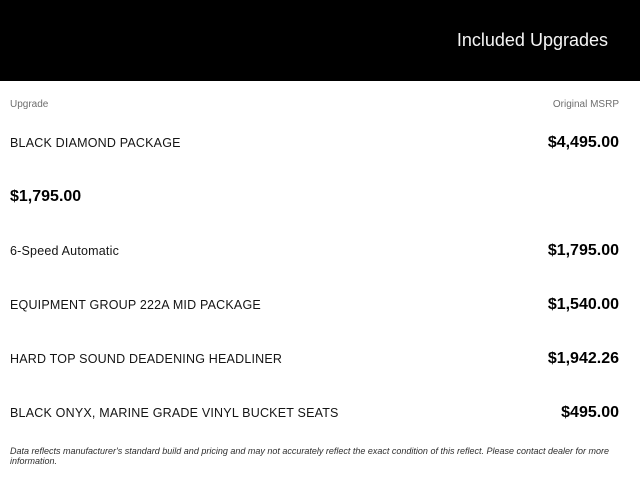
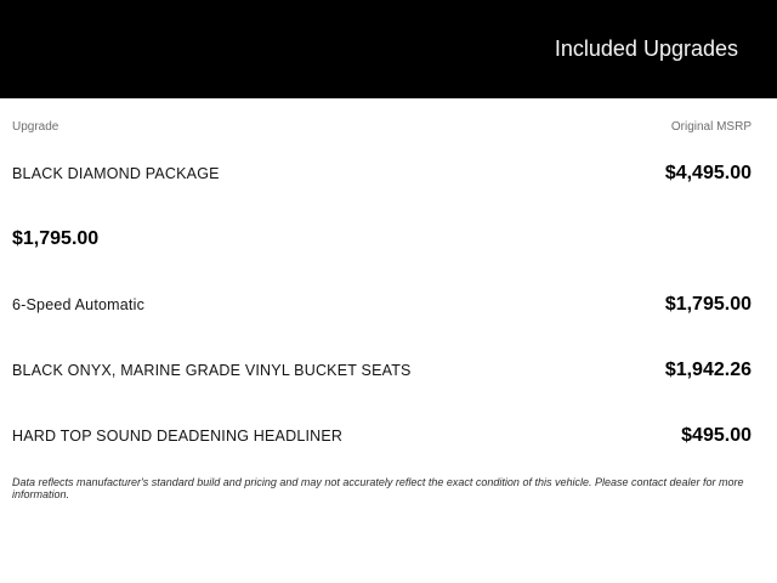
  Included Upgrades
  Upgrade
  Original MSRP
  BLACK DIAMOND PACKAGE
  $4,495.00
  $1,795.00
  6-Speed Automatic
  $1,795.00
- EQUIPMENT GROUP 222A MID PACKAGE
- $1,540.00
- HARD TOP SOUND DEADENING HEADLINER
+ BLACK ONYX, MARINE GRADE VINYL BUCKET SEATS
  $1,942.26
- BLACK ONYX, MARINE GRADE VINYL BUCKET SEATS
+ HARD TOP SOUND DEADENING HEADLINER
  $495.00
- Data reflects manufacturer's standard build and pricing and may not accurately reflect the exact condition of this reflect. Please contact dealer for more information.
+ Data reflects manufacturer's standard build and pricing and may not accurately reflect the exact condition of this vehicle. Please contact dealer for more information.
